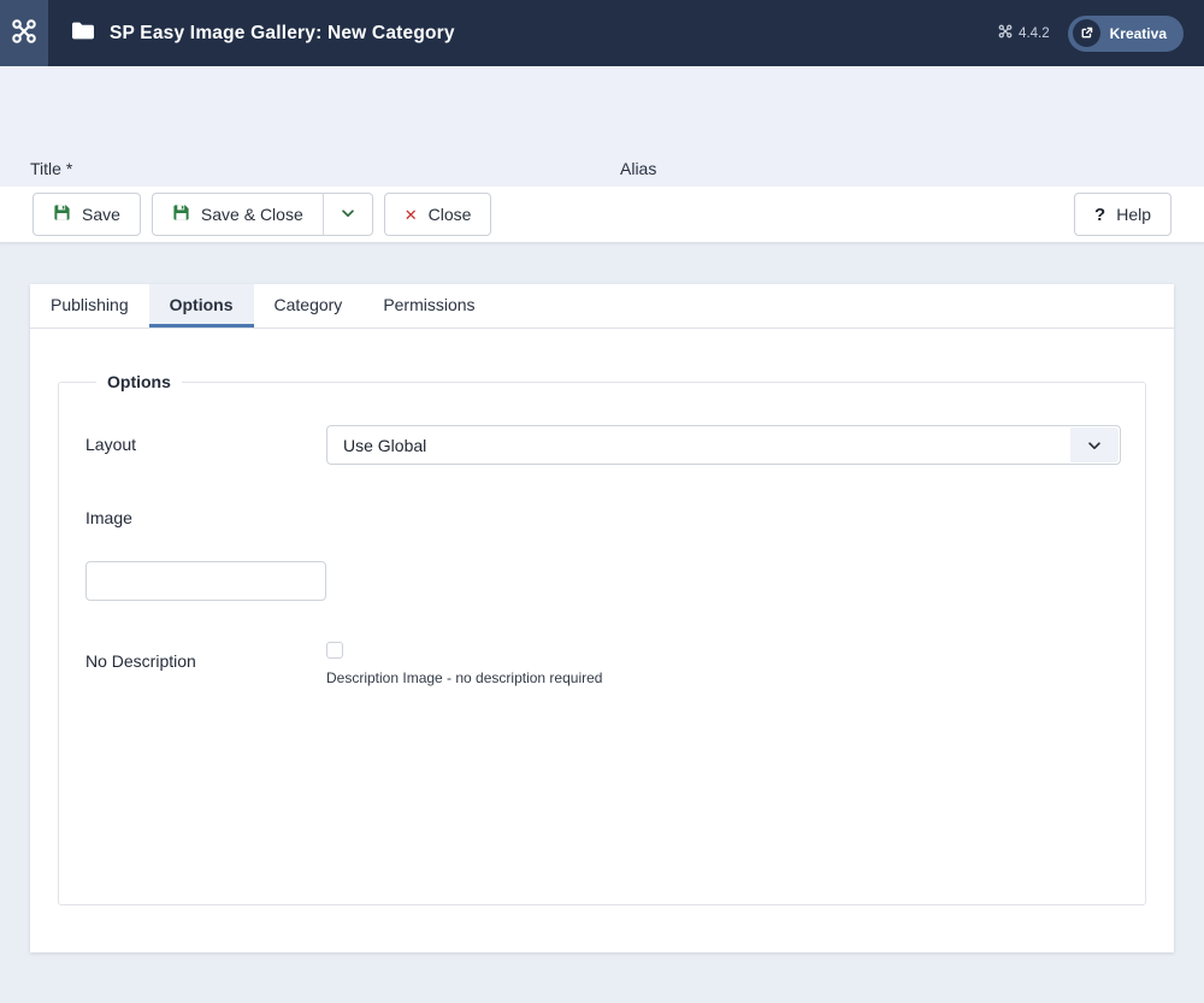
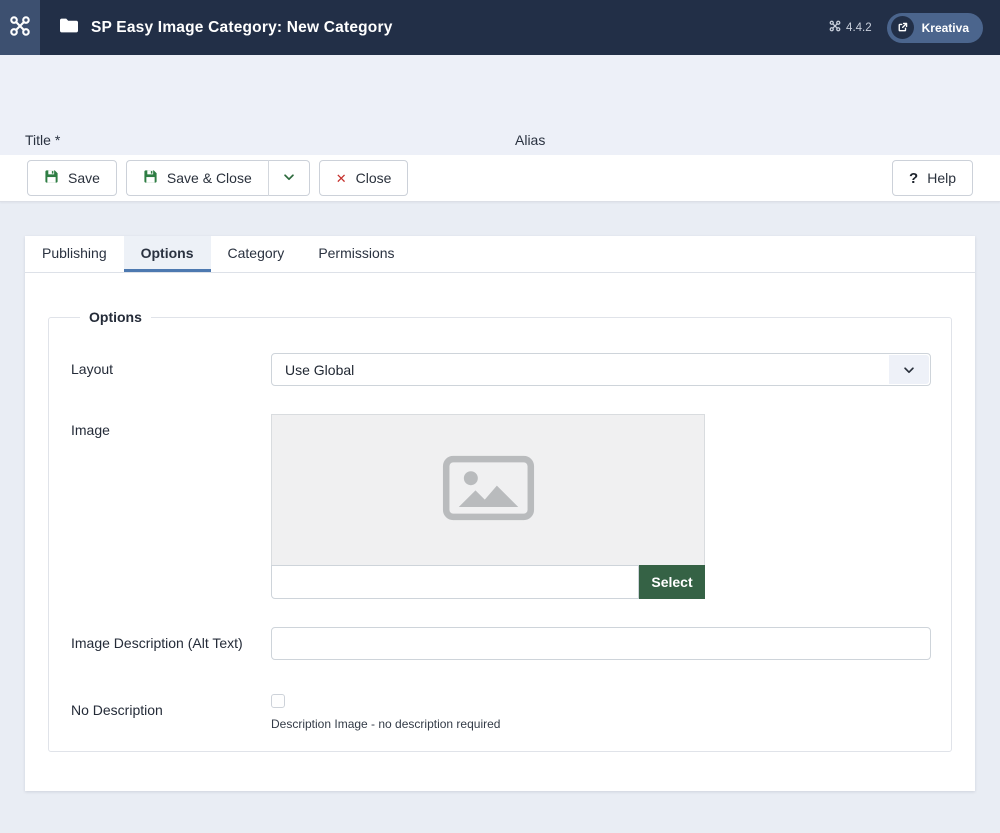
- SP Easy Image Gallery: New Category
+ SP Easy Image Category: New Category
  4.4.2
  Kreativa
  Title *
  Alias
  Save
  Save & Close
  ✕
  Close
  ?
  Help
  Publishing
  Options
  Category
  Permissions
  Options
  Layout
  Use Global
  Image
+ Select
+ Image Description (Alt Text)
  No Description
  Description Image - no description required
